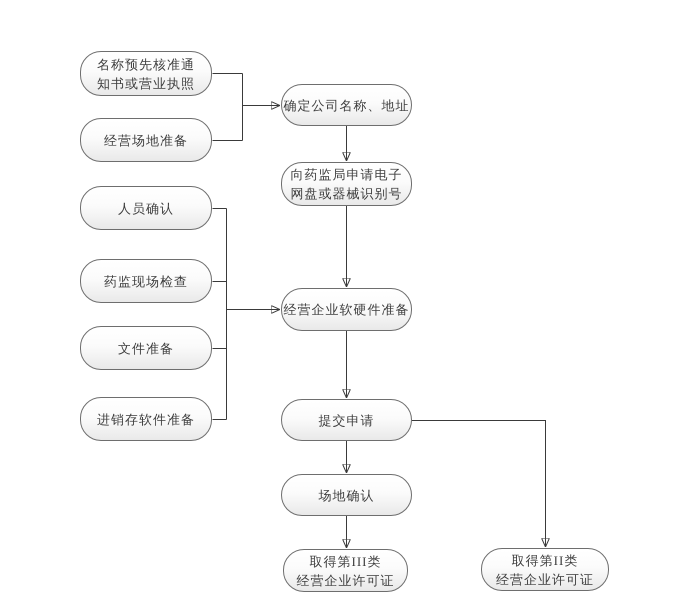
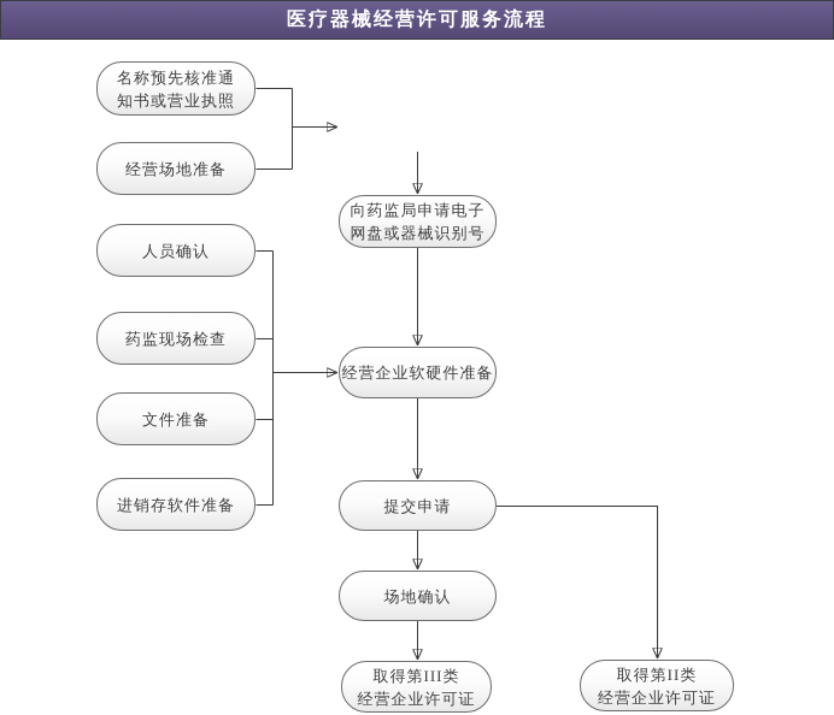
+ 医疗器械经营许可服务流程
  名称预先核准通
  知书或营业执照
  经营场地准备
  人员确认
  药监现场检查
  文件准备
  进销存软件准备
- 确定公司名称、地址
  向药监局申请电子
  网盘或器械识别号
  经营企业软硬件准备
  提交申请
  场地确认
  取得第III类
  经营企业许可证
  取得第II类
  经营企业许可证
